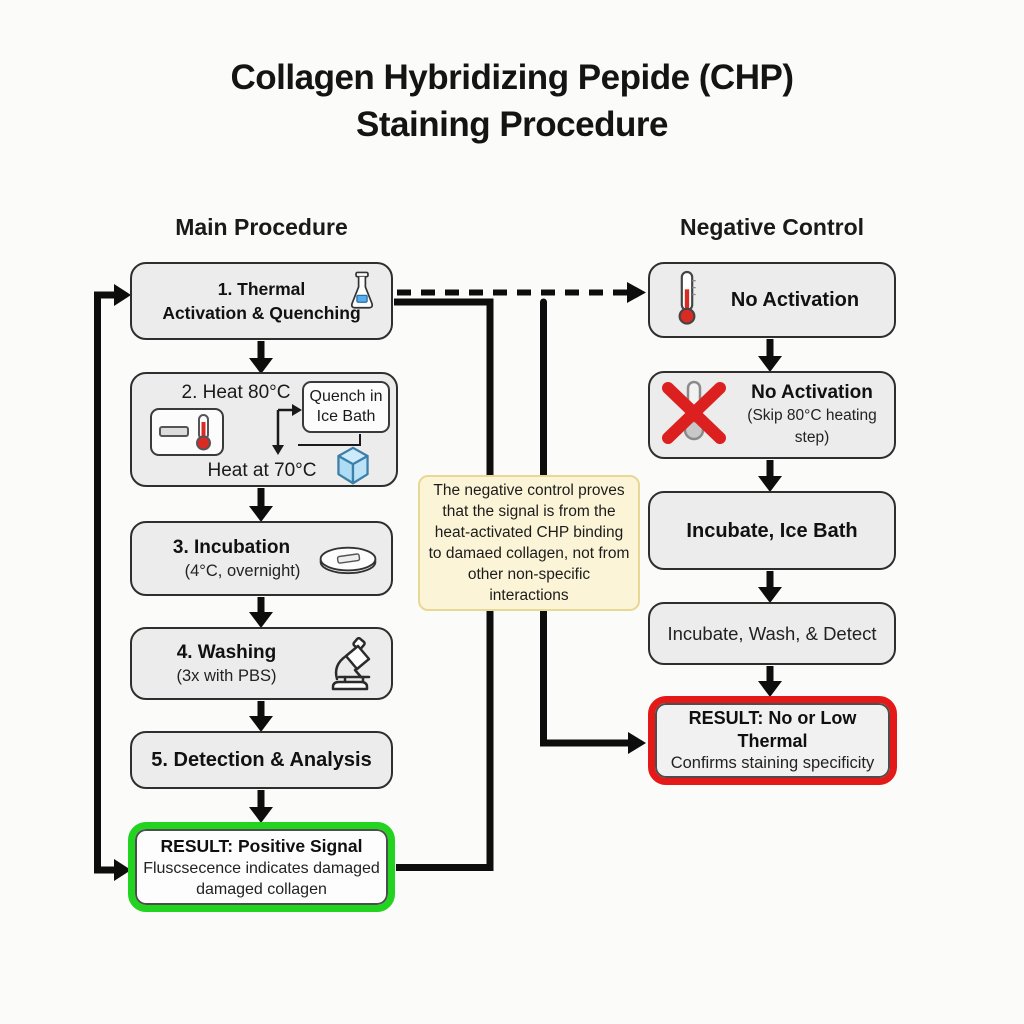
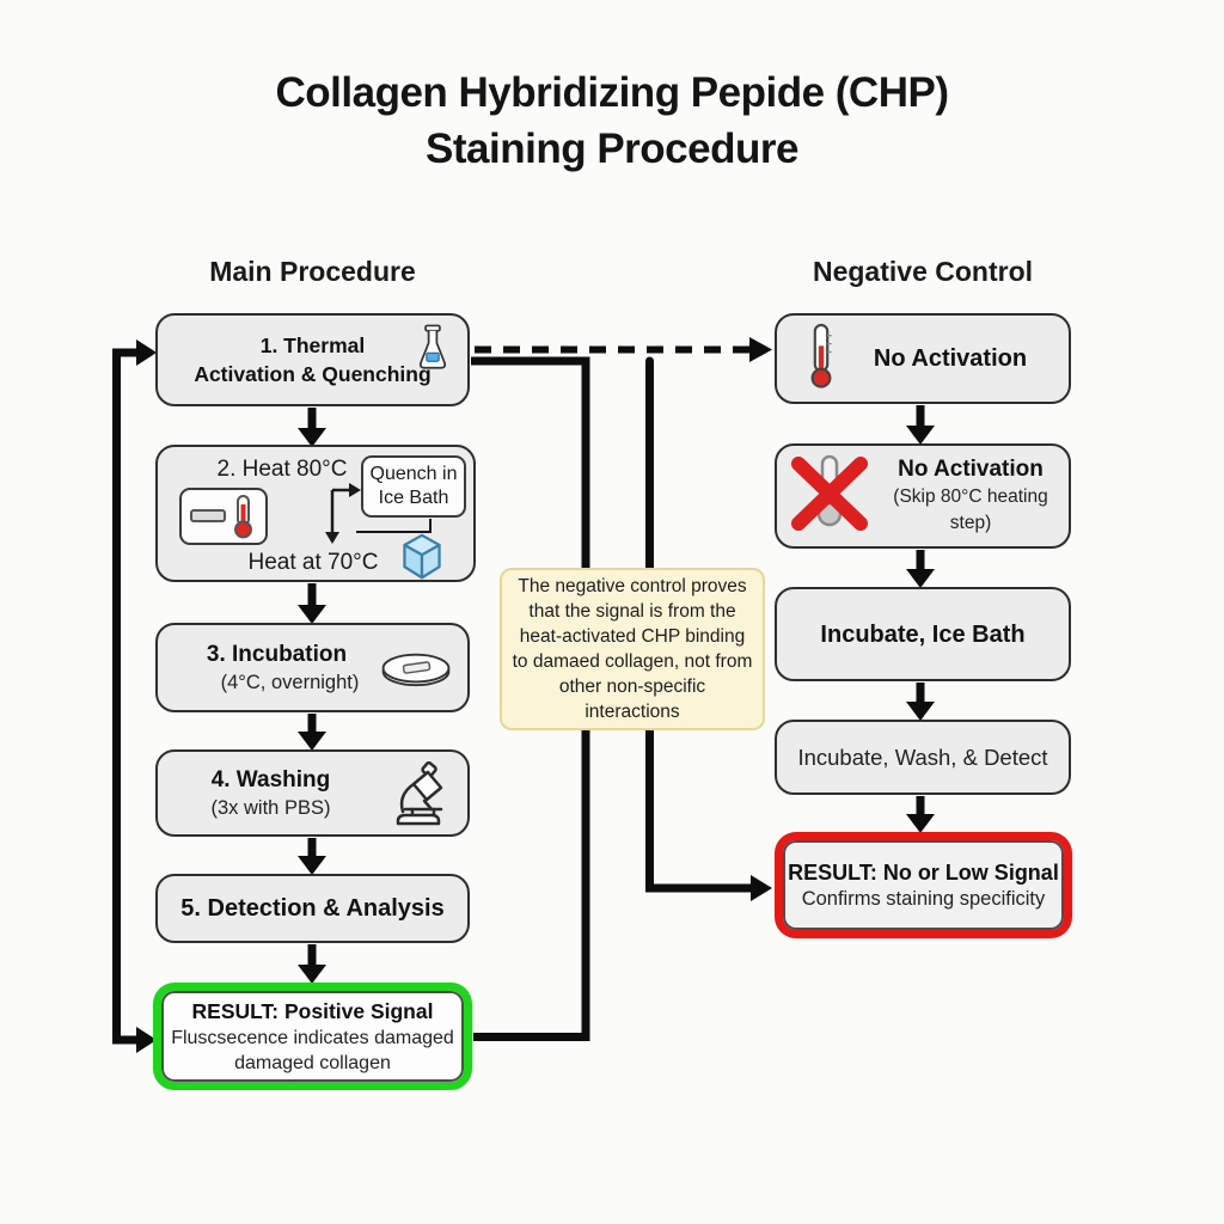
  Collagen Hybridizing Pepide (CHP)
  Staining Procedure
  Main Procedure
  Negative Control
  1. Thermal
  Activation & Quenching
  2. Heat 80°C
  Quench in Ice Bath
  Heat at 70°C
  3. Incubation
  (4°C, overnight)
  4. Washing
  (3x with PBS)
  5. Detection & Analysis
  RESULT: Positive Signal
  Fluscsecence indicates damaged
  damaged collagen
  No Activation
  No Activation
  (Skip 80°C heating step)
  Incubate, Ice Bath
  Incubate, Wash, & Detect
- RESULT: No or Low Thermal
+ RESULT: No or Low Signal
  Confirms staining specificity
  The negative control proves that the signal is from the heat-activated CHP binding to damaed collagen, not from other non-specific interactions
